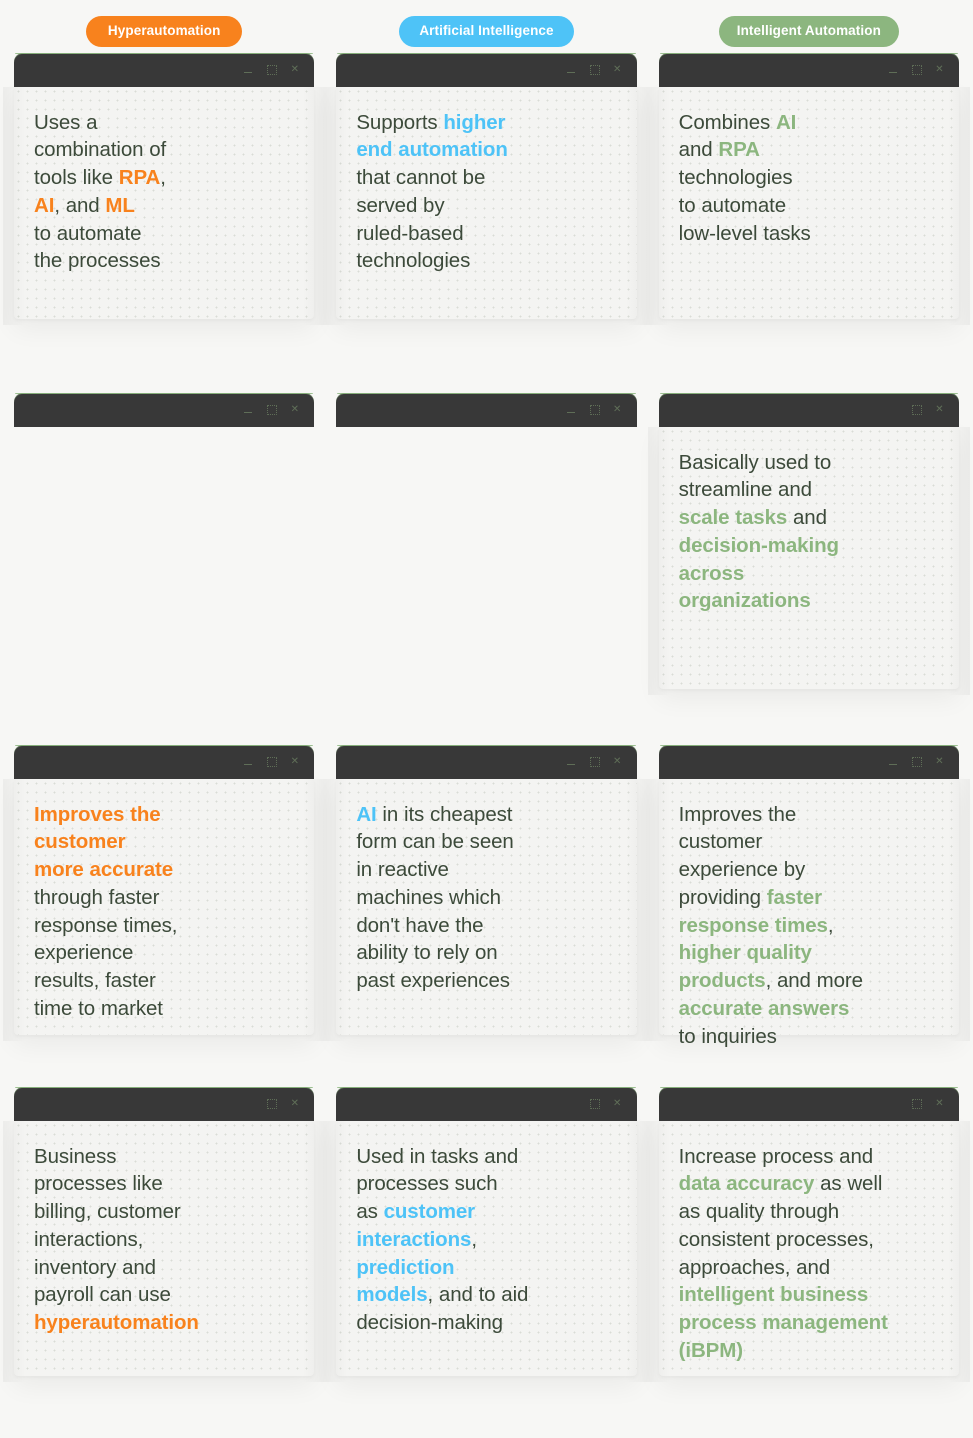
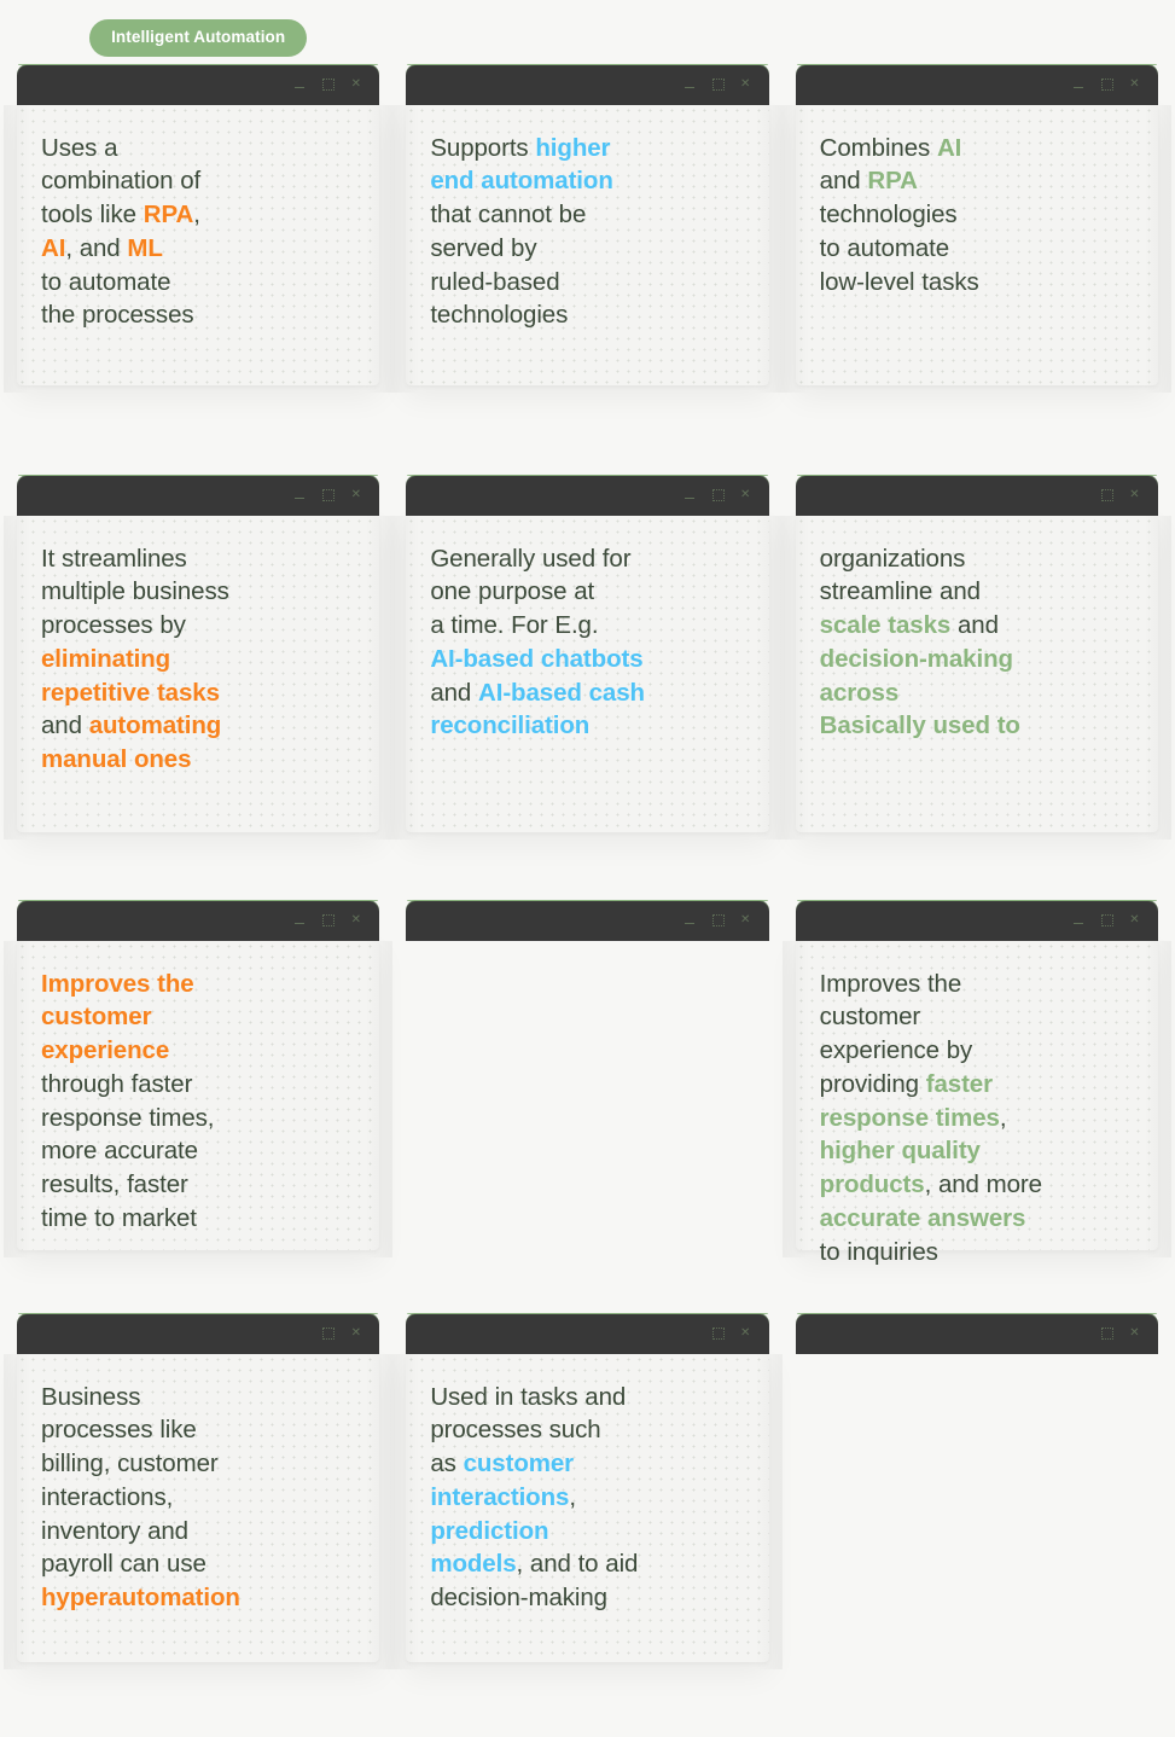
- Hyperautomation
- Artificial Intelligence
  Intelligent Automation
  ✕
  Uses a
  combination of
  tools like RPA,
  AI, and ML
  to automate
  the processes
  ✕
  Supports higher
  end automation
  that cannot be
  served by
  ruled-based
  technologies
  ✕
  Combines AI
  and RPA
  technologies
  to automate
  low-level tasks
  ✕
+ It streamlines
+ multiple business
+ processes by
+ eliminating
+ repetitive tasks
+ and automating
+ manual ones
  ✕
+ Generally used for
+ one purpose at
+ a time. For E.g.
+ AI-based chatbots
+ and AI-based cash
+ reconciliation
  ✕
- Basically used to
+ organizations
  streamline and
  scale tasks and
  decision-making
  across
- organizations
+ Basically used to
  ✕
  Improves the
  customer
- more accurate
+ experience
  through faster
  response times,
- experience
+ more accurate
  results, faster
  time to market
  ✕
- AI in its cheapest
- form can be seen
- in reactive
- machines which
- don't have the
- ability to rely on
- past experiences
  ✕
  Improves the
  customer
  experience by
  providing faster
  response times,
  higher quality
  products, and more
  accurate answers
  to inquiries
  ✕
  Business
  processes like
  billing, customer
  interactions,
  inventory and
  payroll can use
  hyperautomation
  ✕
  Used in tasks and
  processes such
  as customer
  interactions,
  prediction
  models, and to aid
  decision-making
  ✕
- Increase process and
- data accuracy as well
- as quality through
- consistent processes,
- approaches, and
- intelligent business
- process management
- (iBPM)
